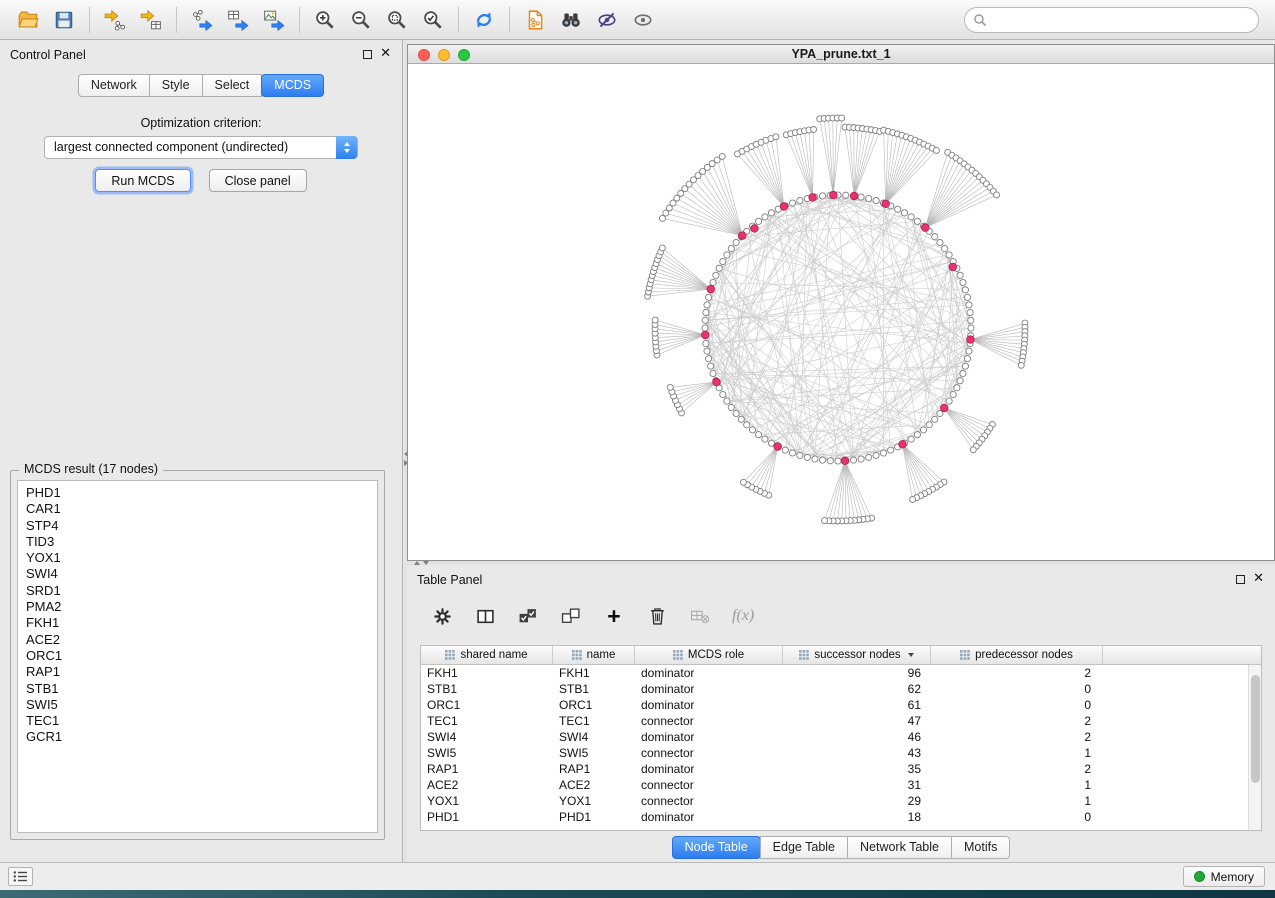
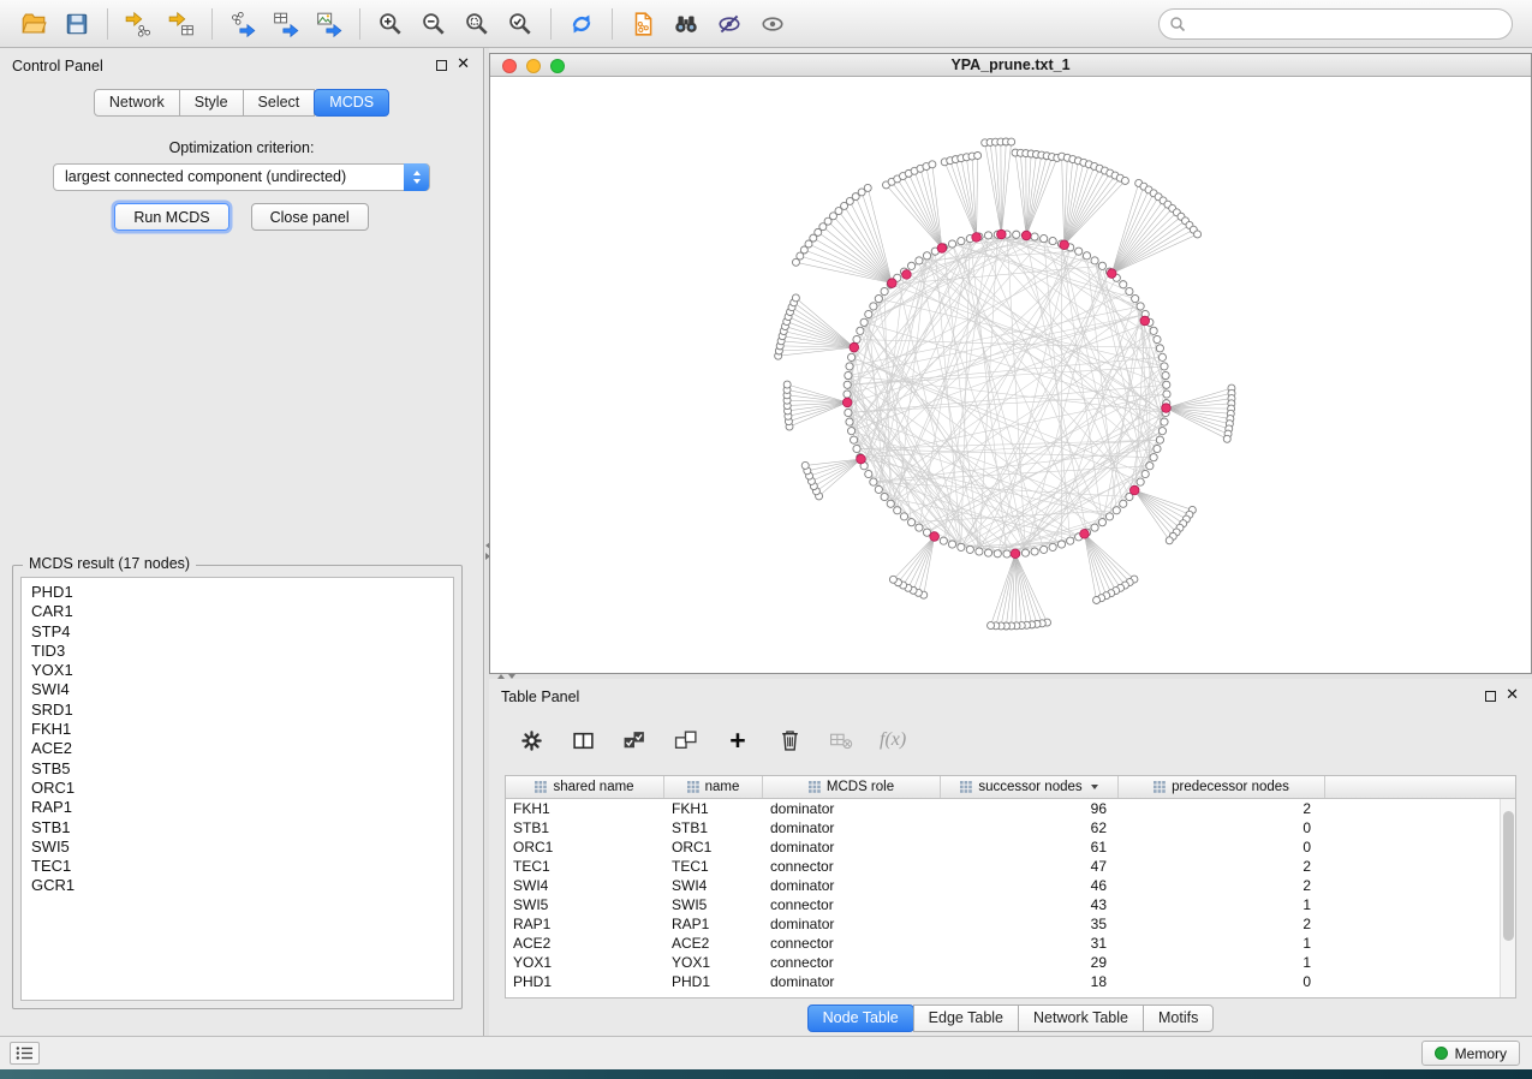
  Control Panel
  ✕
  Network Style Select MCDS
  Optimization criterion:
  largest connected component (undirected)
  Run MCDS
  Close panel
  MCDS result (17 nodes)
  PHD1
  CAR1
  STP4
  TID3
  YOX1
  SWI4
  SRD1
- PMA2
  FKH1
  ACE2
+ STB5
  ORC1
  RAP1
  STB1
  SWI5
  TEC1
  GCR1
  YPA_prune.txt_1
  Table Panel
  ✕
  +
  f(x)
  shared name
  name
  MCDS role
  successor nodes
  predecessor nodes
  FKH1
  FKH1
  dominator
  96
  2
  STB1
  STB1
  dominator
  62
  0
  ORC1
  ORC1
  dominator
  61
  0
  TEC1
  TEC1
  connector
  47
  2
  SWI4
  SWI4
  dominator
  46
  2
  SWI5
  SWI5
  connector
  43
  1
  RAP1
  RAP1
  dominator
  35
  2
  ACE2
  ACE2
  connector
  31
  1
  YOX1
  YOX1
  connector
  29
  1
  PHD1
  PHD1
  dominator
  18
  0
  Node Table Edge Table Network Table Motifs
  Memory
